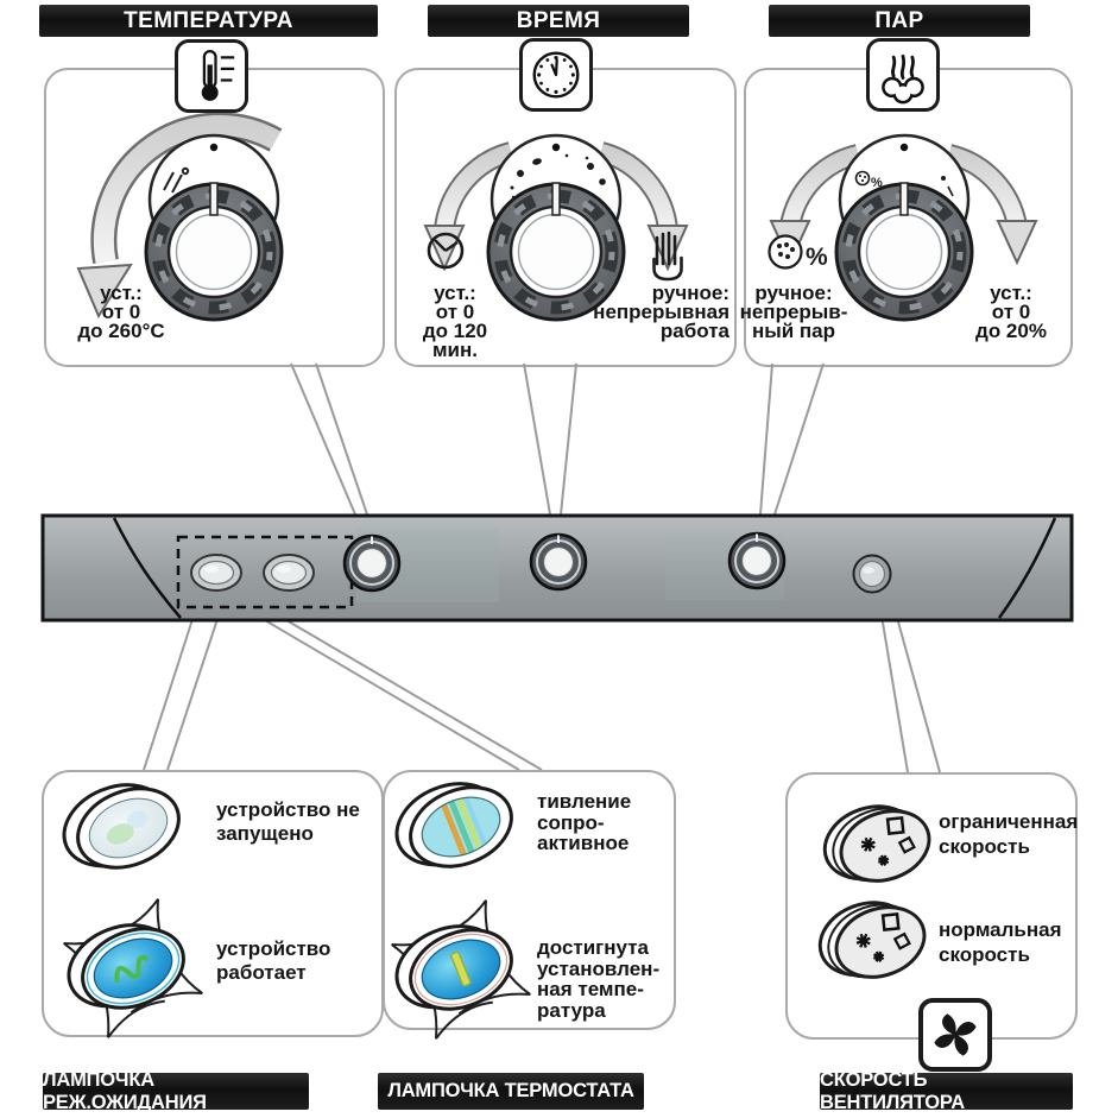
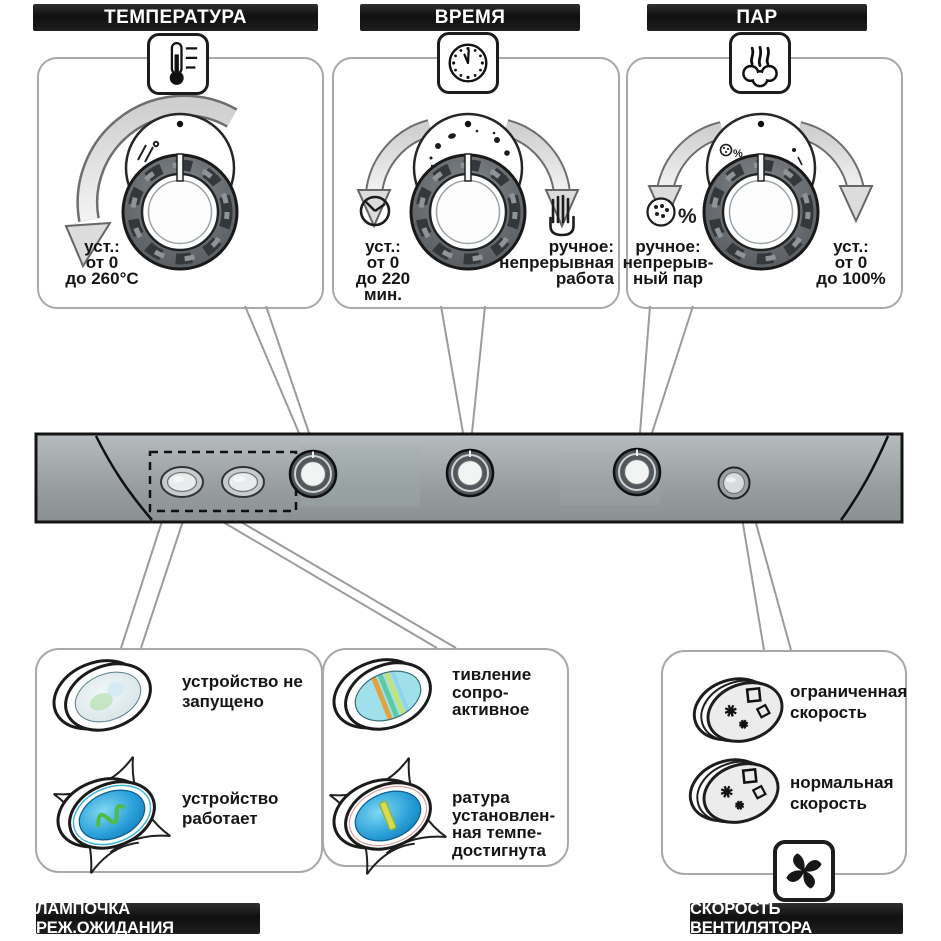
  ТЕМПЕРАТУРА
  ВРЕМЯ
  ПАР
  %
  %
  уст.:
  от 0
  до 260°C
  уст.:
  от 0
- до 120 мин.
+ до 220 мин.
  ручное:
  непрерывная
  работа
  ручное:
  непрерыв-
  ный пар
  уст.:
  от 0
- до 20%
+ до 100%
  устройство не
  запущено
  устройство
  работает
  тивление
  сопро-
  активное
- достигнута
+ ратура
  установлен-
  ная темпе-
- ратура
+ достигнута
  ограниченная
  скорость
  нормальная
  скорость
  ЛАМПОЧКА РЕЖ.ОЖИДАНИЯ
- ЛАМПОЧКА ТЕРМОСТАТА
  СКОРОСТЬ ВЕНТИЛЯТОРА
